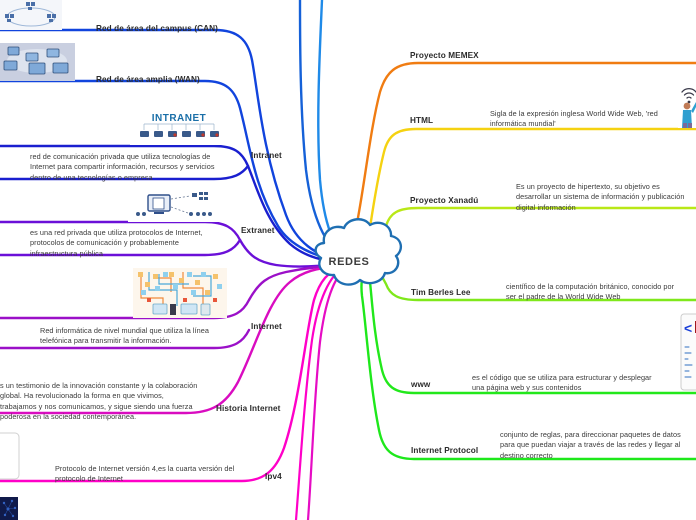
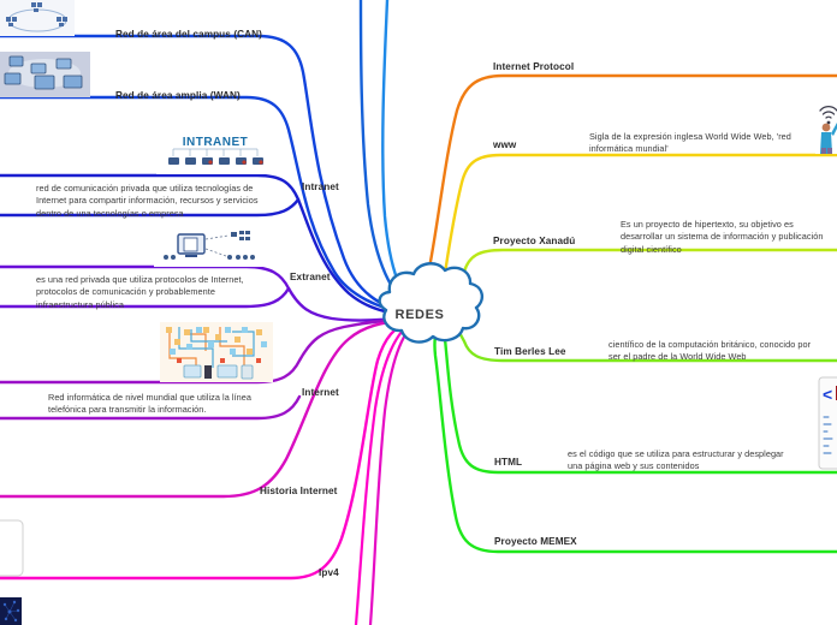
  REDES
  Red de área del campus (CAN)
  Red de área amplia (WAN)
  Intranet
  Extranet
  Internet
  Historia Internet
  Ipv4
  red de comunicación privada que utiliza tecnologías de Internet para compartir información, recursos y servicios dentro de una tecnologías o empresa
  es una red privada que utiliza protocolos de Internet, protocolos de comunicación y probablemente infraestructura pública
  Red informática de nivel mundial que utiliza la línea telefónica para transmitir la información.
- s un testimonio de la innovación constante y la colaboración global. Ha revolucionado la forma en que vivimos, trabajamos y nos comunicamos, y sigue siendo una fuerza poderosa en la sociedad contemporánea.
- Protocolo de Internet versión 4,es la cuarta versión del protocolo de Internet
- Proyecto MEMEX
+ Internet Protocol
- HTML
+ www
  Proyecto Xanadú
  Tim Berles Lee
- www
+ HTML
- Internet Protocol
+ Proyecto MEMEX
  Sigla de la expresión inglesa World Wide Web, 'red informática mundial'
- Es un proyecto de hipertexto, su objetivo es desarrollar un sistema de información y publicación digital información
+ Es un proyecto de hipertexto, su objetivo es desarrollar un sistema de información y publicación digital científico
  científico de la computación británico, conocido por ser el padre de la World Wide Web
  es el código que se utiliza para estructurar y desplegar una página web y sus contenidos
- conjunto de reglas, para direccionar paquetes de datos para que puedan viajar a través de las redes y llegar al destino correcto
  INTRANET
  <
